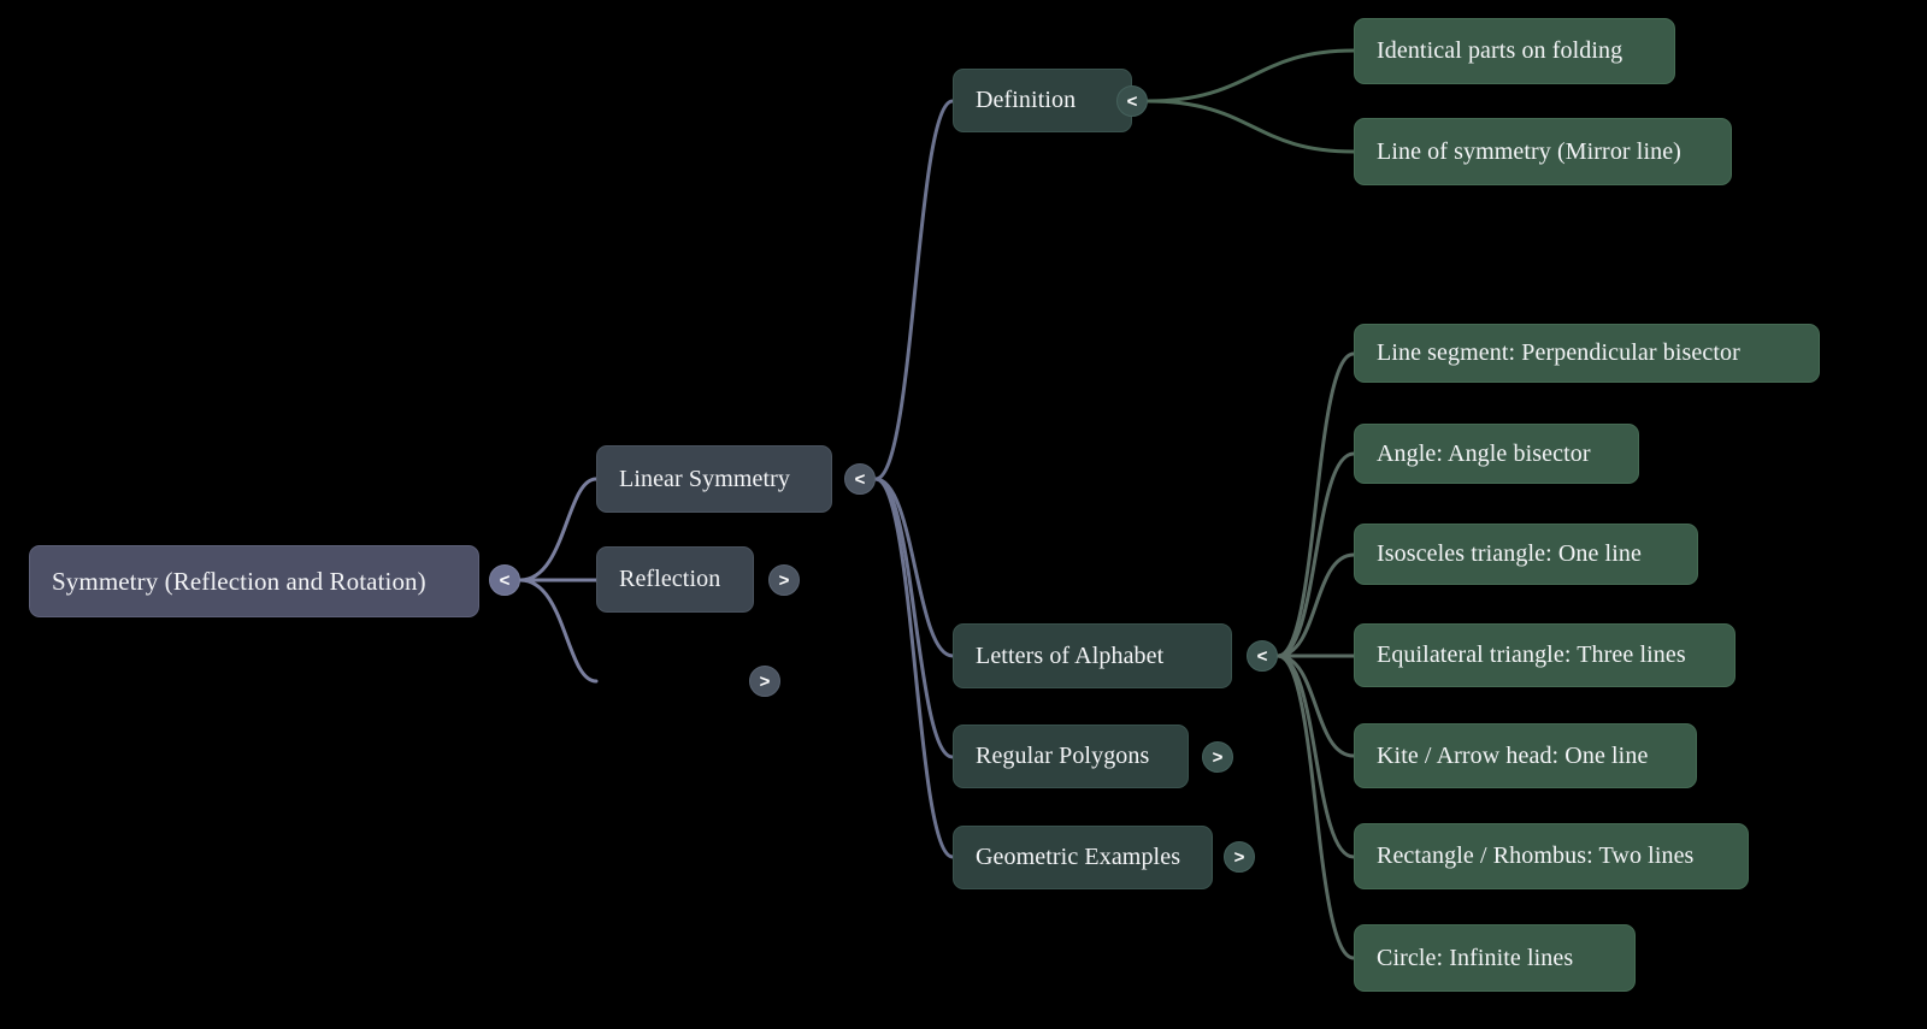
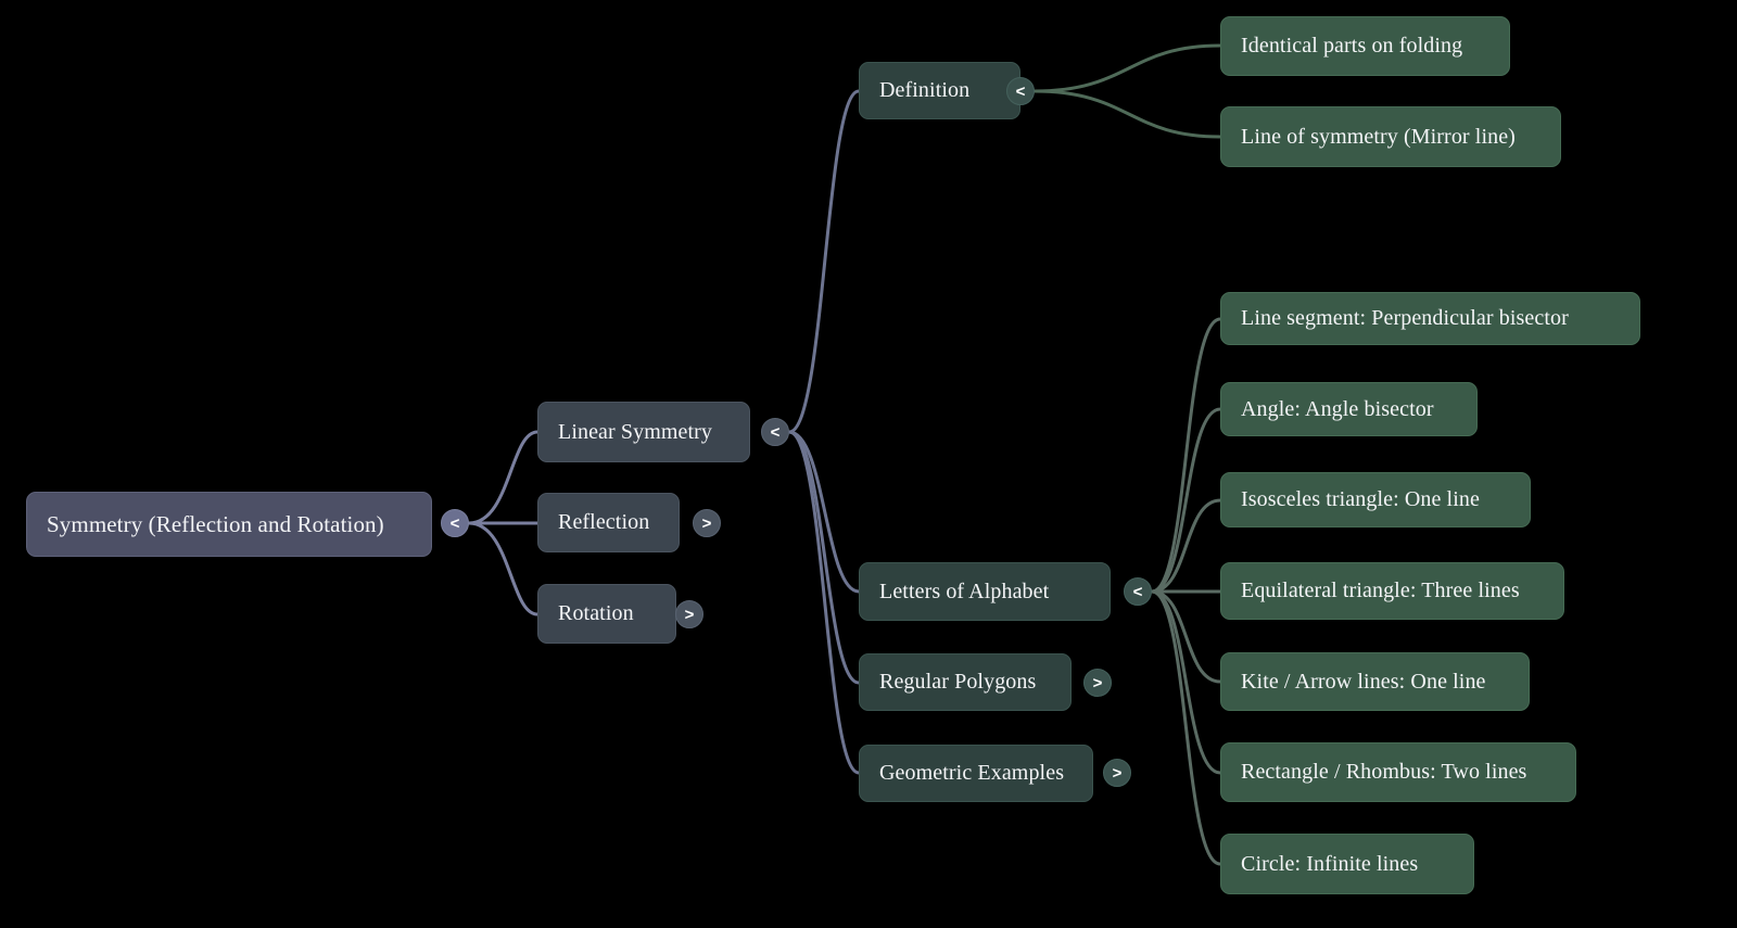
  Symmetry (Reflection and Rotation)
  <
  Linear Symmetry
  <
  Reflection
  >
+ Rotation
  >
  Definition
  <
  Letters of Alphabet
  <
  Regular Polygons
  >
  Geometric Examples
  >
  Identical parts on folding
  Line of symmetry (Mirror line)
  Line segment: Perpendicular bisector
  Angle: Angle bisector
  Isosceles triangle: One line
  Equilateral triangle: Three lines
- Kite / Arrow head: One line
+ Kite / Arrow lines: One line
  Rectangle / Rhombus: Two lines
  Circle: Infinite lines
